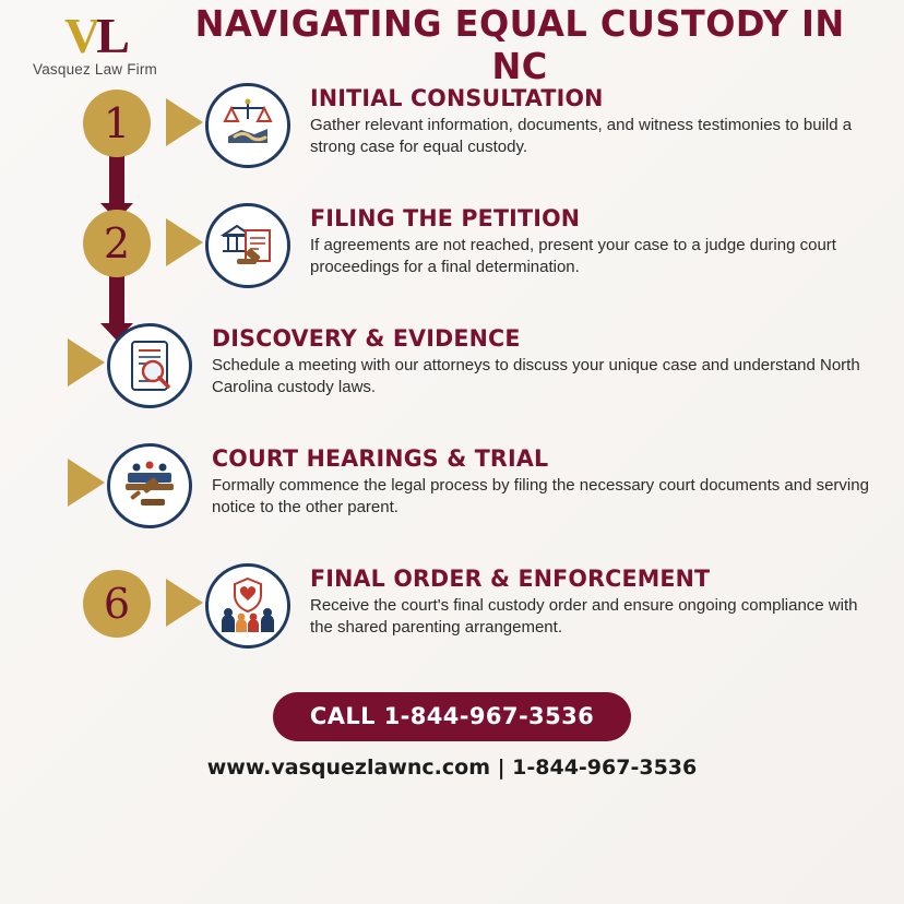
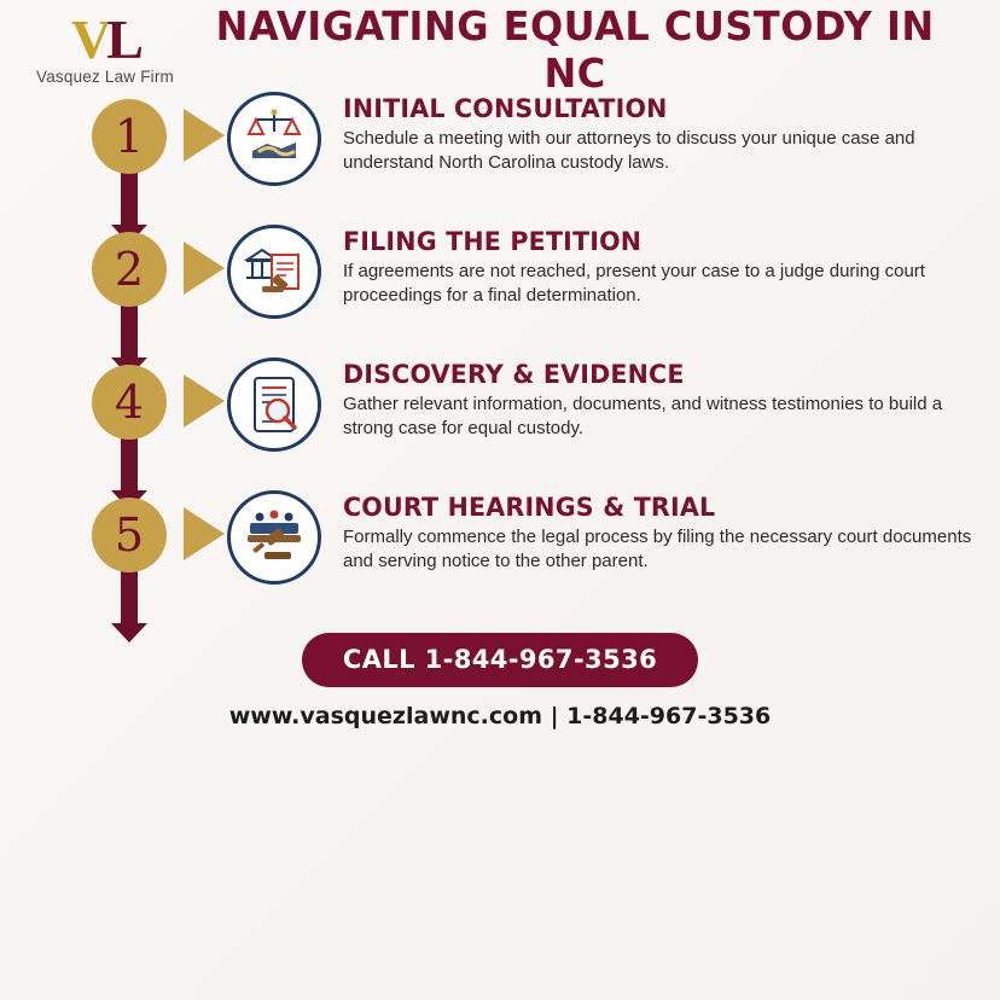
  VL
  Vasquez Law Firm
  NAVIGATING EQUAL CUSTODY IN NC
  1
  INITIAL CONSULTATION
- Gather relevant information, documents, and witness testimonies to build a strong case for equal custody.
+ Schedule a meeting with our attorneys to discuss your unique case and understand North Carolina custody laws.
  2
  FILING THE PETITION
  If agreements are not reached, present your case to a judge during court proceedings for a final determination.
+ 4
  DISCOVERY & EVIDENCE
- Schedule a meeting with our attorneys to discuss your unique case and understand North Carolina custody laws.
+ Gather relevant information, documents, and witness testimonies to build a strong case for equal custody.
+ 5
  COURT HEARINGS & TRIAL
  Formally commence the legal process by filing the necessary court documents and serving notice to the other parent.
- 6
- FINAL ORDER & ENFORCEMENT
- Receive the court's final custody order and ensure ongoing compliance with the shared parenting arrangement.
  CALL 1-844-967-3536
  www.vasquezlawnc.com | 1-844-967-3536
